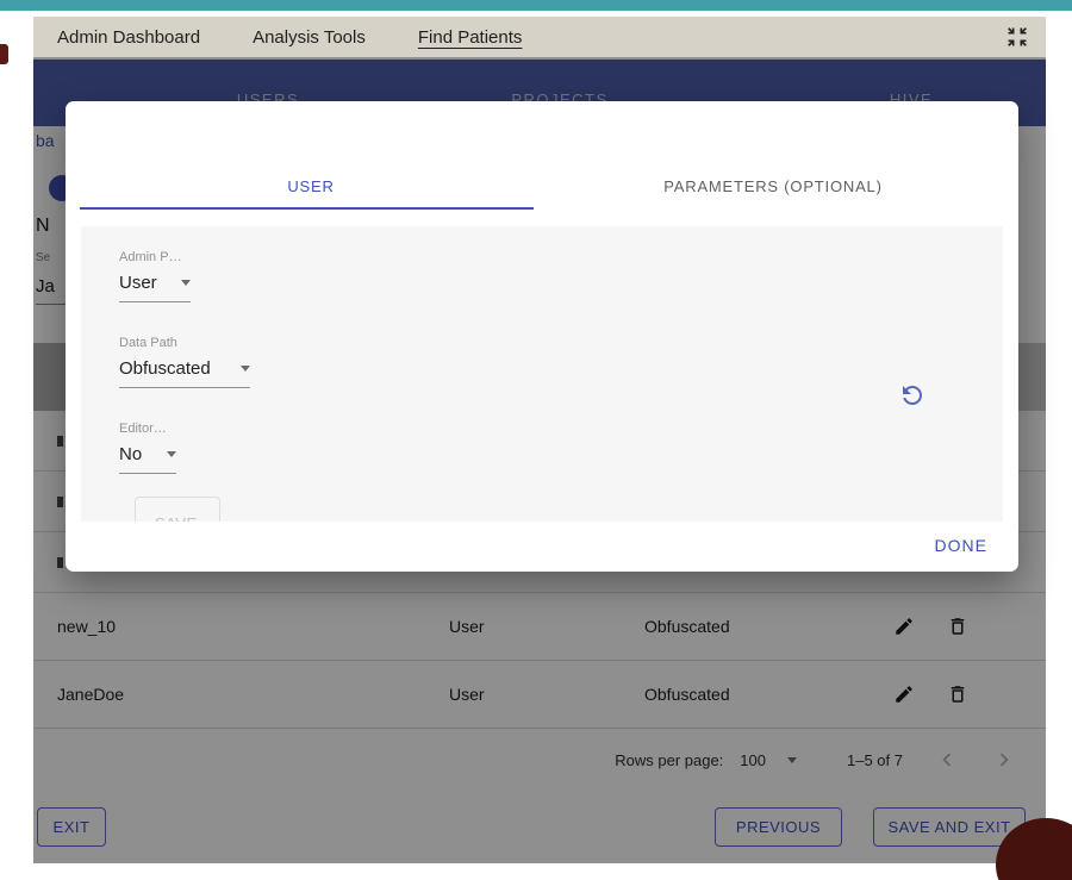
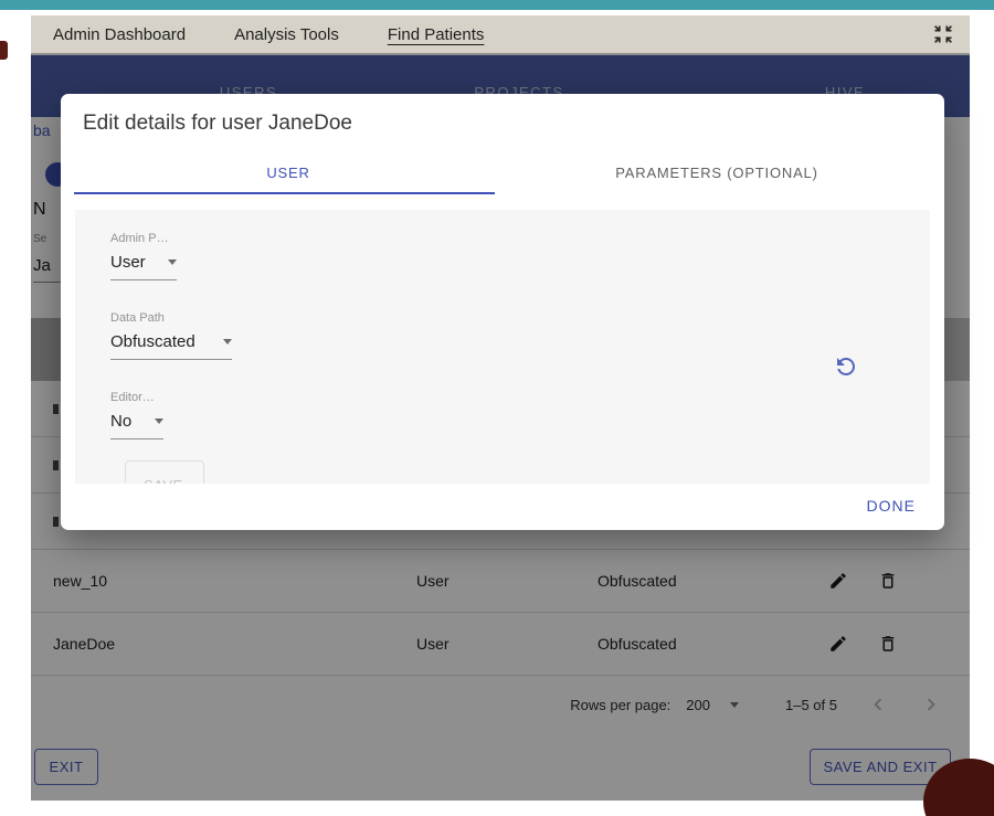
  Admin Dashboard
  Analysis Tools
  Find Patients
  USERS
  PROJECTS
  HIVE
  ba
  N
  Se
  Ja
  new_10
  User
  Obfuscated
  JaneDoe
  User
  Obfuscated
  Rows per page:
- 100
+ 200
- 1–5 of 7
+ 1–5 of 5
  EXIT
- PREVIOUS
  SAVE AND EXIT
+ Edit details for user JaneDoe
  USER
  PARAMETERS (OPTIONAL)
  Admin P…
  User
  Data Path
  Obfuscated
  Editor…
  No
  DONE
